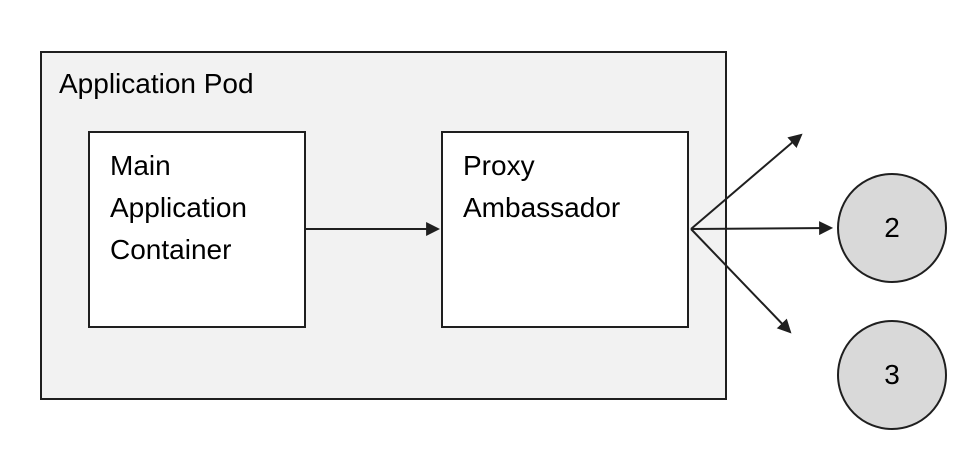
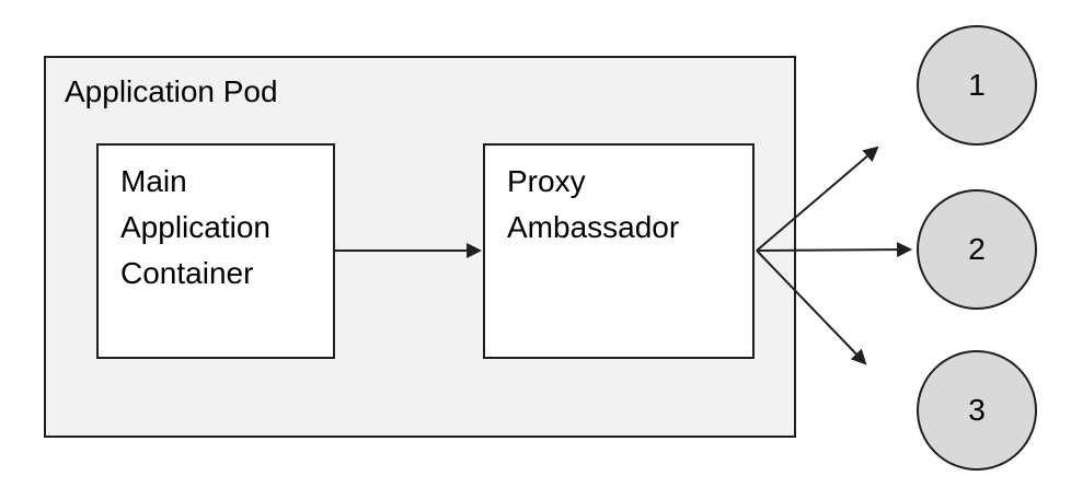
  Application Pod
  Main Application Container
  Proxy Ambassador
+ 1
  2
  3
